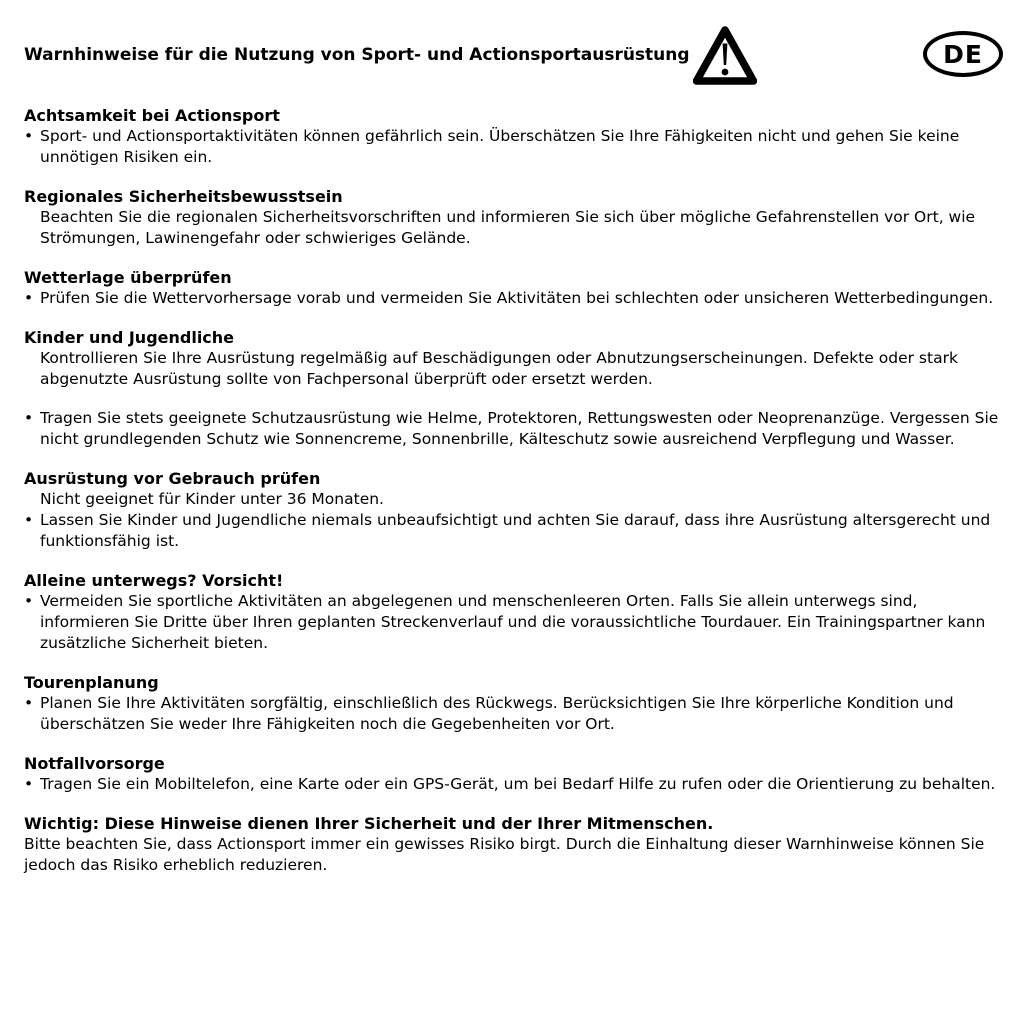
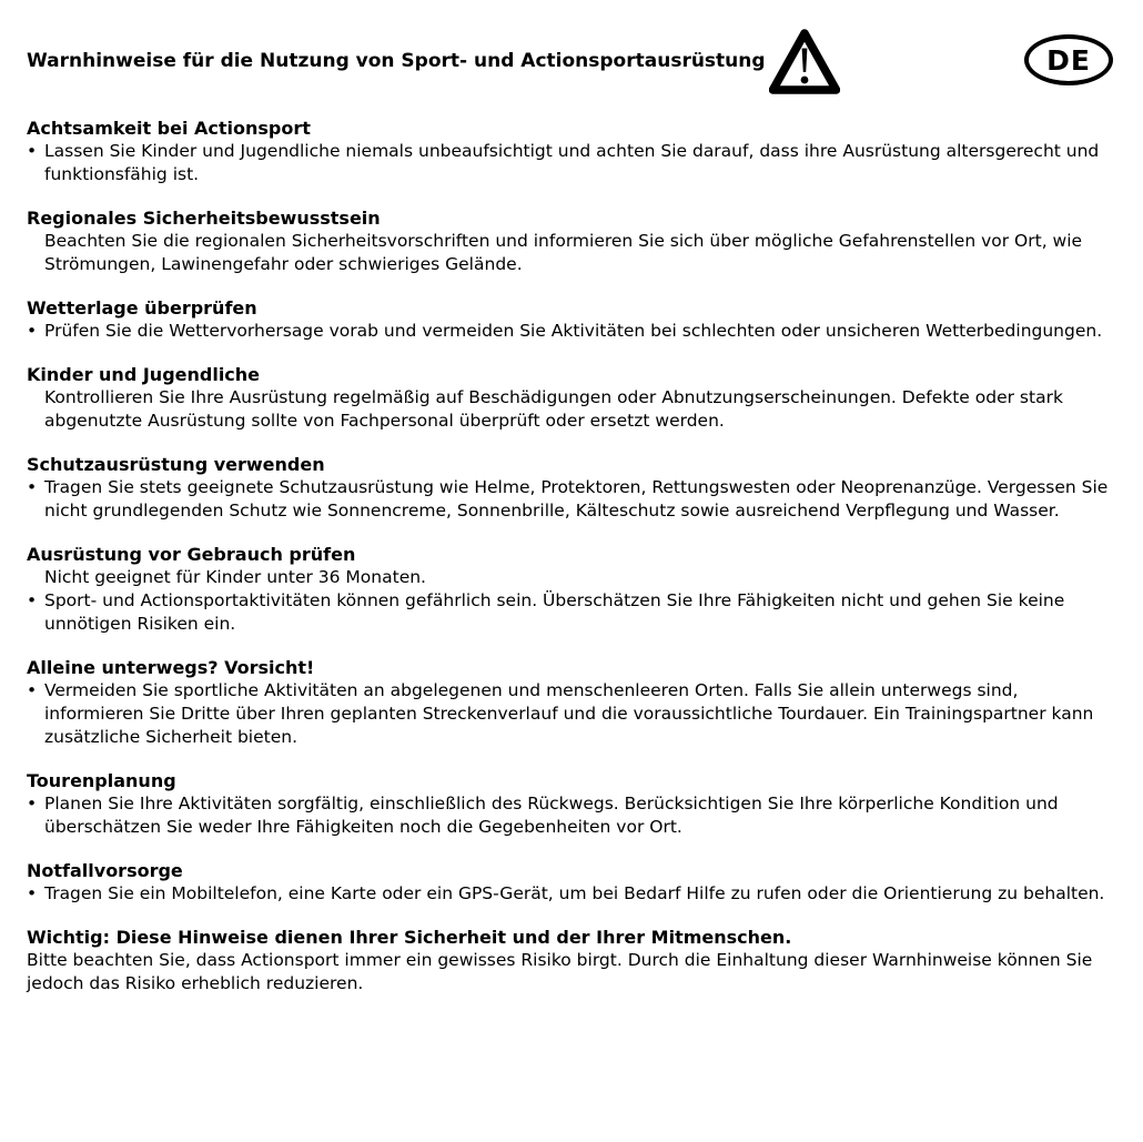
  Warnhinweise für die Nutzung von Sport- und Actionsportausrüstung
  DE
  Achtsamkeit bei Actionsport
  •
- Sport- und Actionsportaktivitäten können gefährlich sein. Überschätzen Sie Ihre Fähigkeiten nicht und gehen Sie keine unnötigen Risiken ein.
+ Lassen Sie Kinder und Jugendliche niemals unbeaufsichtigt und achten Sie darauf, dass ihre Ausrüstung altersgerecht und funktionsfähig ist.
  Regionales Sicherheitsbewusstsein
  Beachten Sie die regionalen Sicherheitsvorschriften und informieren Sie sich über mögliche Gefahrenstellen vor Ort, wie Strömungen, Lawinengefahr oder schwieriges Gelände.
  Wetterlage überprüfen
  •
  Prüfen Sie die Wettervorhersage vorab und vermeiden Sie Aktivitäten bei schlechten oder unsicheren Wetterbedingungen.
  Kinder und Jugendliche
  Kontrollieren Sie Ihre Ausrüstung regelmäßig auf Beschädigungen oder Abnutzungserscheinungen. Defekte oder stark abgenutzte Ausrüstung sollte von Fachpersonal überprüft oder ersetzt werden.
+ Schutzausrüstung verwenden
  •
  Tragen Sie stets geeignete Schutzausrüstung wie Helme, Protektoren, Rettungswesten oder Neoprenanzüge. Vergessen Sie nicht grundlegenden Schutz wie Sonnencreme, Sonnenbrille, Kälteschutz sowie ausreichend Verpflegung und Wasser.
  Ausrüstung vor Gebrauch prüfen
  Nicht geeignet für Kinder unter 36 Monaten.
  •
- Lassen Sie Kinder und Jugendliche niemals unbeaufsichtigt und achten Sie darauf, dass ihre Ausrüstung altersgerecht und funktionsfähig ist.
+ Sport- und Actionsportaktivitäten können gefährlich sein. Überschätzen Sie Ihre Fähigkeiten nicht und gehen Sie keine unnötigen Risiken ein.
  Alleine unterwegs? Vorsicht!
  •
  Vermeiden Sie sportliche Aktivitäten an abgelegenen und menschenleeren Orten. Falls Sie allein unterwegs sind, informieren Sie Dritte über Ihren geplanten Streckenverlauf und die voraussichtliche Tourdauer. Ein Trainingspartner kann zusätzliche Sicherheit bieten.
  Tourenplanung
  •
  Planen Sie Ihre Aktivitäten sorgfältig, einschließlich des Rückwegs. Berücksichtigen Sie Ihre körperliche Kondition und überschätzen Sie weder Ihre Fähigkeiten noch die Gegebenheiten vor Ort.
  Notfallvorsorge
  •
  Tragen Sie ein Mobiltelefon, eine Karte oder ein GPS-Gerät, um bei Bedarf Hilfe zu rufen oder die Orientierung zu behalten.
  Wichtig: Diese Hinweise dienen Ihrer Sicherheit und der Ihrer Mitmenschen.
  Bitte beachten Sie, dass Actionsport immer ein gewisses Risiko birgt. Durch die Einhaltung dieser Warnhinweise können Sie jedoch das Risiko erheblich reduzieren.
